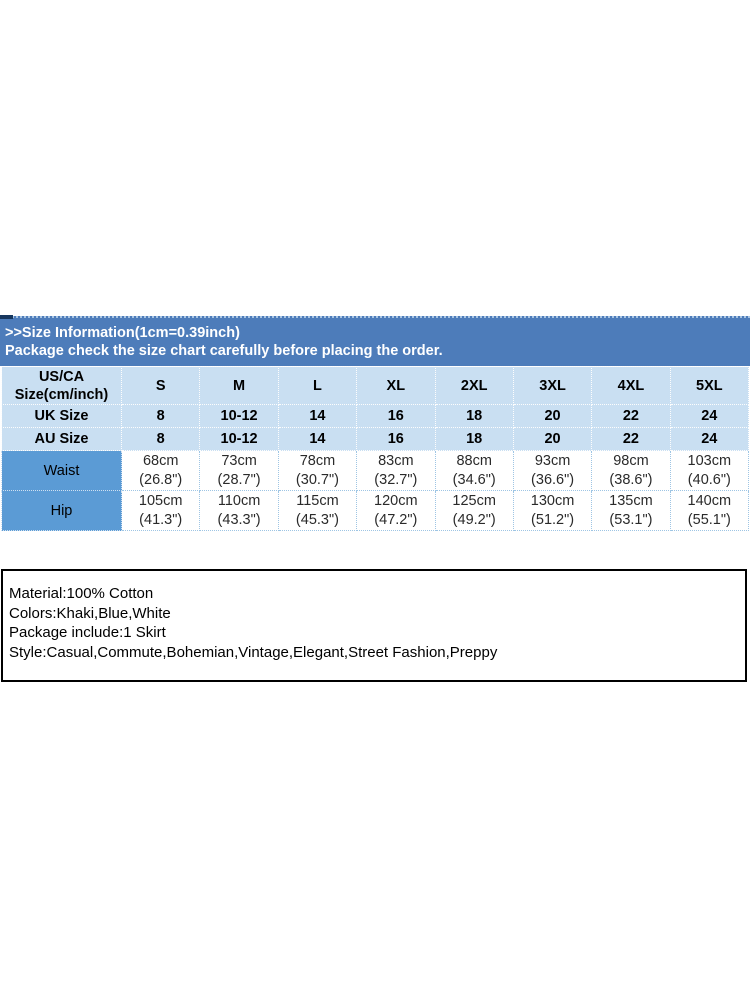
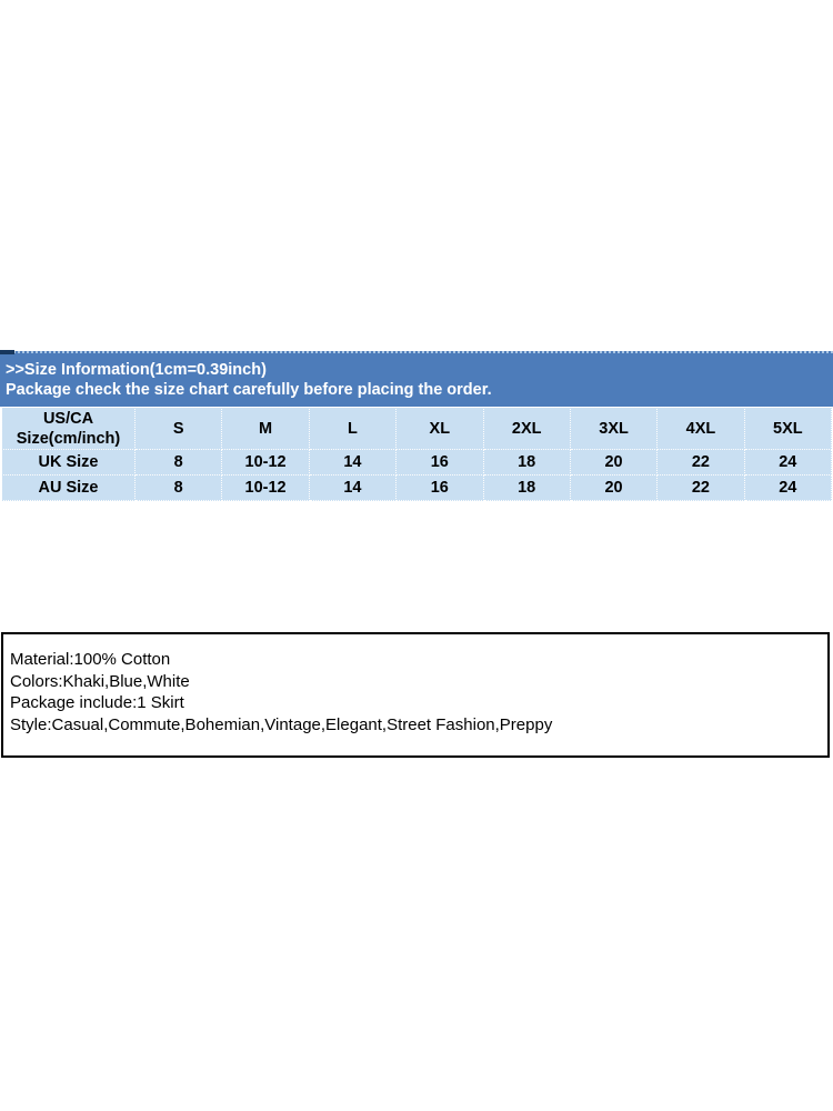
  >>Size Information(1cm=0.39inch)
  Package check the size chart carefully before placing the order.
  US/CA Size(cm/inch)	S	M	L	XL	2XL	3XL	4XL	5XL
  UK Size	8	10-12	14	16	18	20	22	24
  AU Size	8	10-12	14	16	18	20	22	24
- Waist	68cm (26.8")	73cm (28.7")	78cm (30.7")	83cm (32.7")	88cm (34.6")	93cm (36.6")	98cm (38.6")	103cm (40.6")
- Hip	105cm (41.3")	110cm (43.3")	115cm (45.3")	120cm (47.2")	125cm (49.2")	130cm (51.2")	135cm (53.1")	140cm (55.1")
  Material:100% Cotton
  Colors:Khaki,Blue,White
  Package include:1 Skirt
  Style:Casual,Commute,Bohemian,Vintage,Elegant,Street Fashion,Preppy
